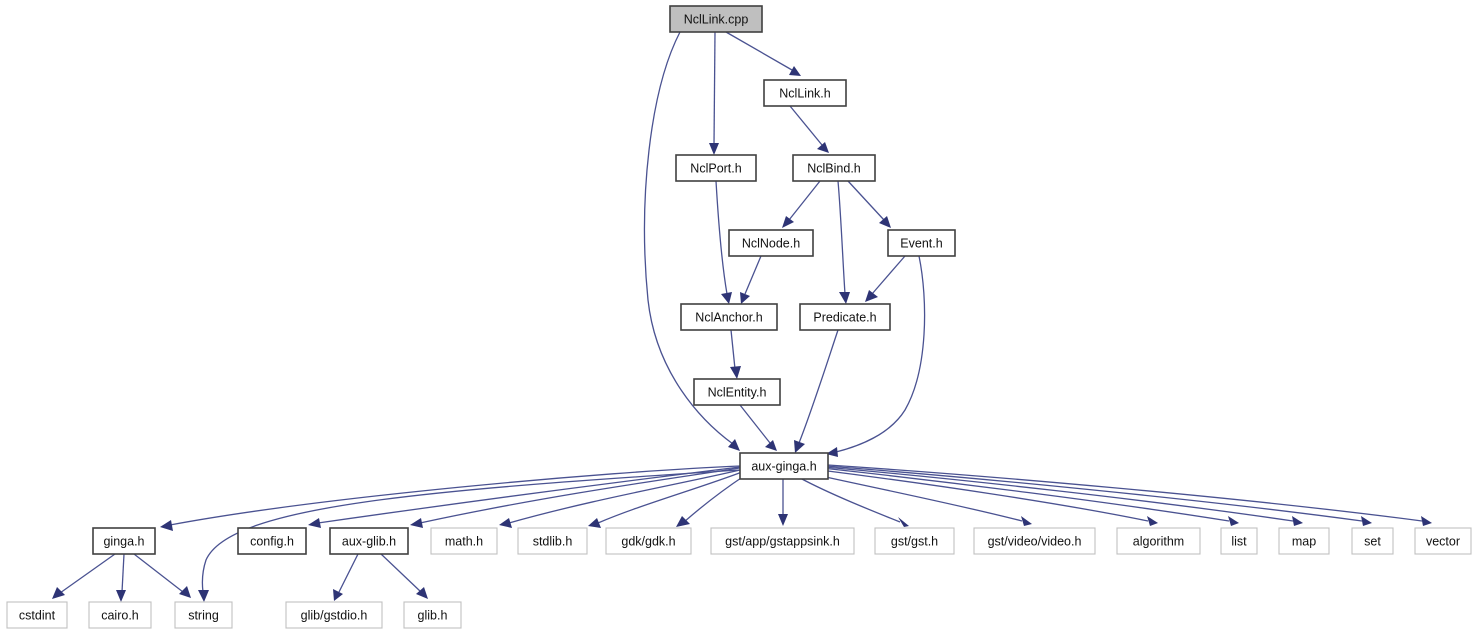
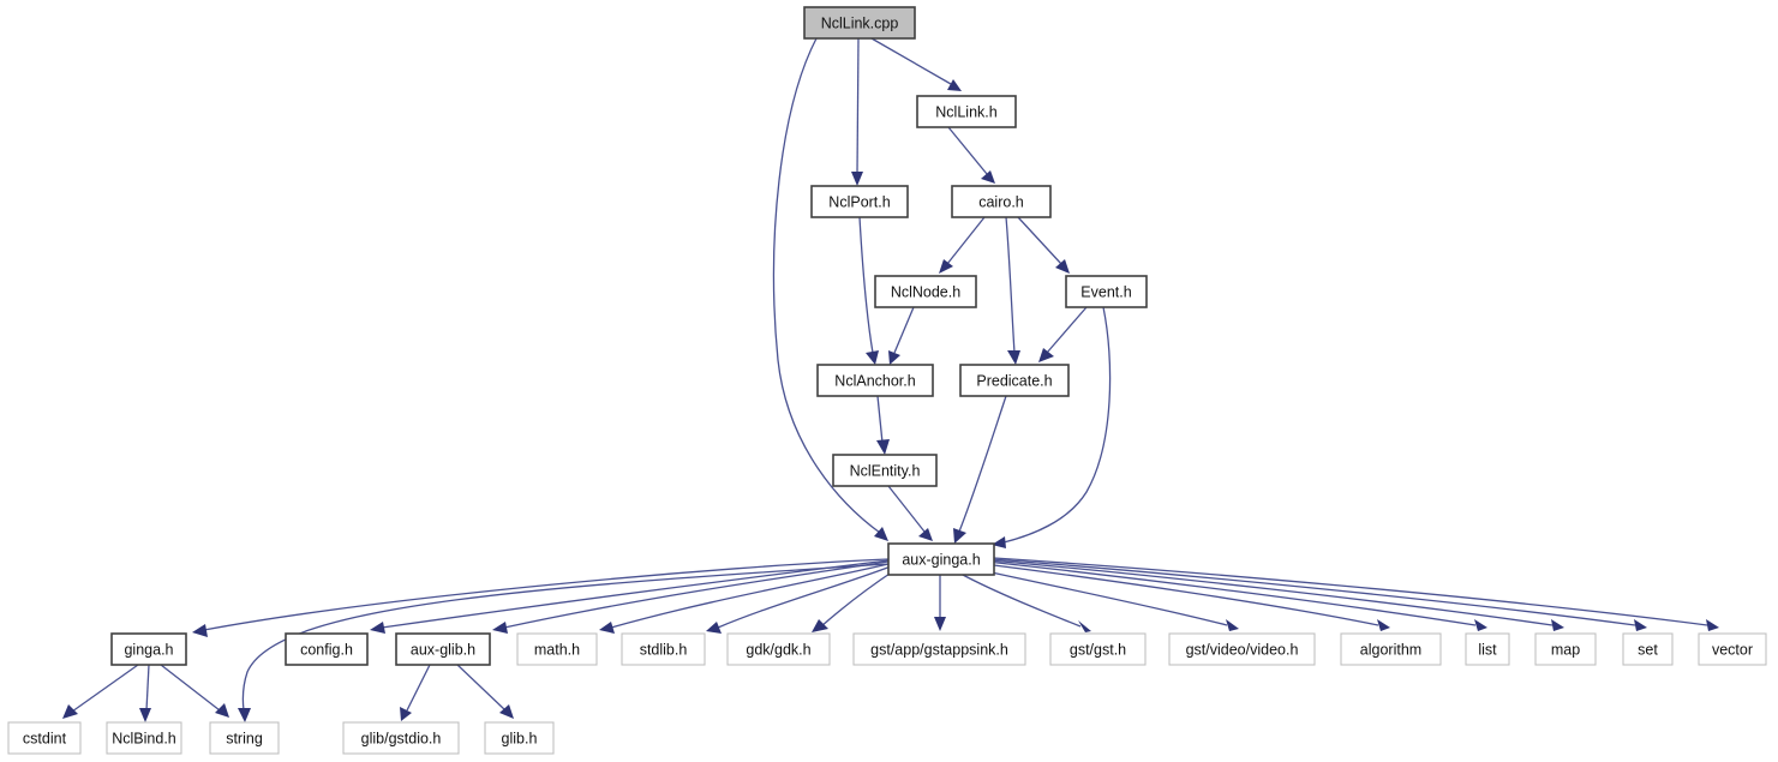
  NclLink.cpp
  NclLink.h
  NclPort.h
- NclBind.h
+ cairo.h
  NclNode.h
  Event.h
  NclAnchor.h
  Predicate.h
  NclEntity.h
  aux-ginga.h
  ginga.h
  config.h
  aux-glib.h
  math.h
  stdlib.h
  gdk/gdk.h
  gst/app/gstappsink.h
  gst/gst.h
  gst/video/video.h
  algorithm
  list
  map
  set
  vector
  cstdint
- cairo.h
+ NclBind.h
  string
  glib/gstdio.h
  glib.h
